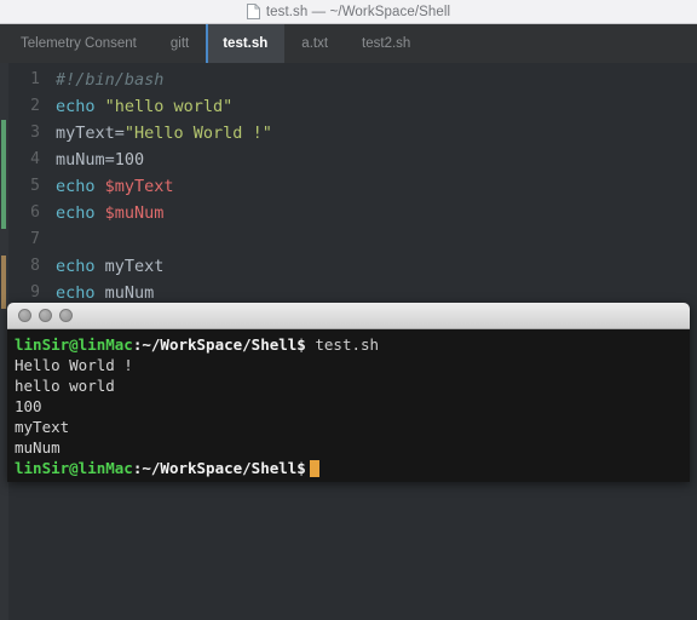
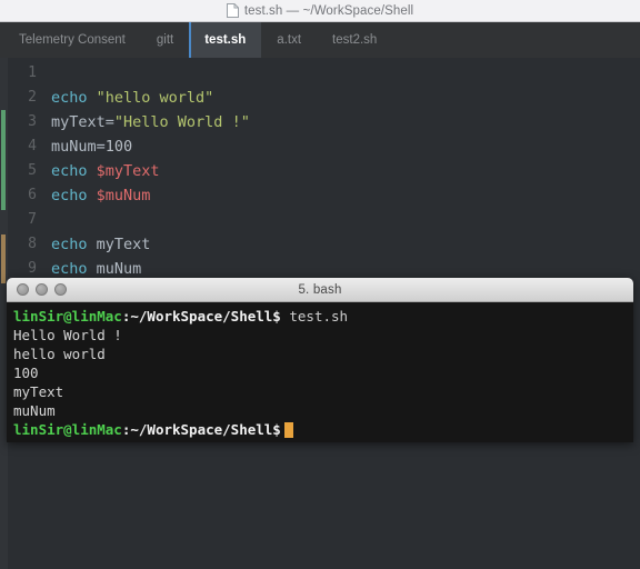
  test.sh — ~/WorkSpace/Shell
  Telemetry Consent
  gitt
  test.sh
  a.txt
  test2.sh
  1
- #!/bin/bash
  2
  echo "hello world"
  3
  myText="Hello World !"
  4
  muNum=100
  5
  echo $myText
  6
  echo $muNum
  7
  8
  echo myText
  9
  echo muNum
+ 5. bash
  linSir@linMac:~/WorkSpace/Shell$ test.sh
  Hello World !
  hello world
  100
  myText
  muNum
  linSir@linMac:~/WorkSpace/Shell$
